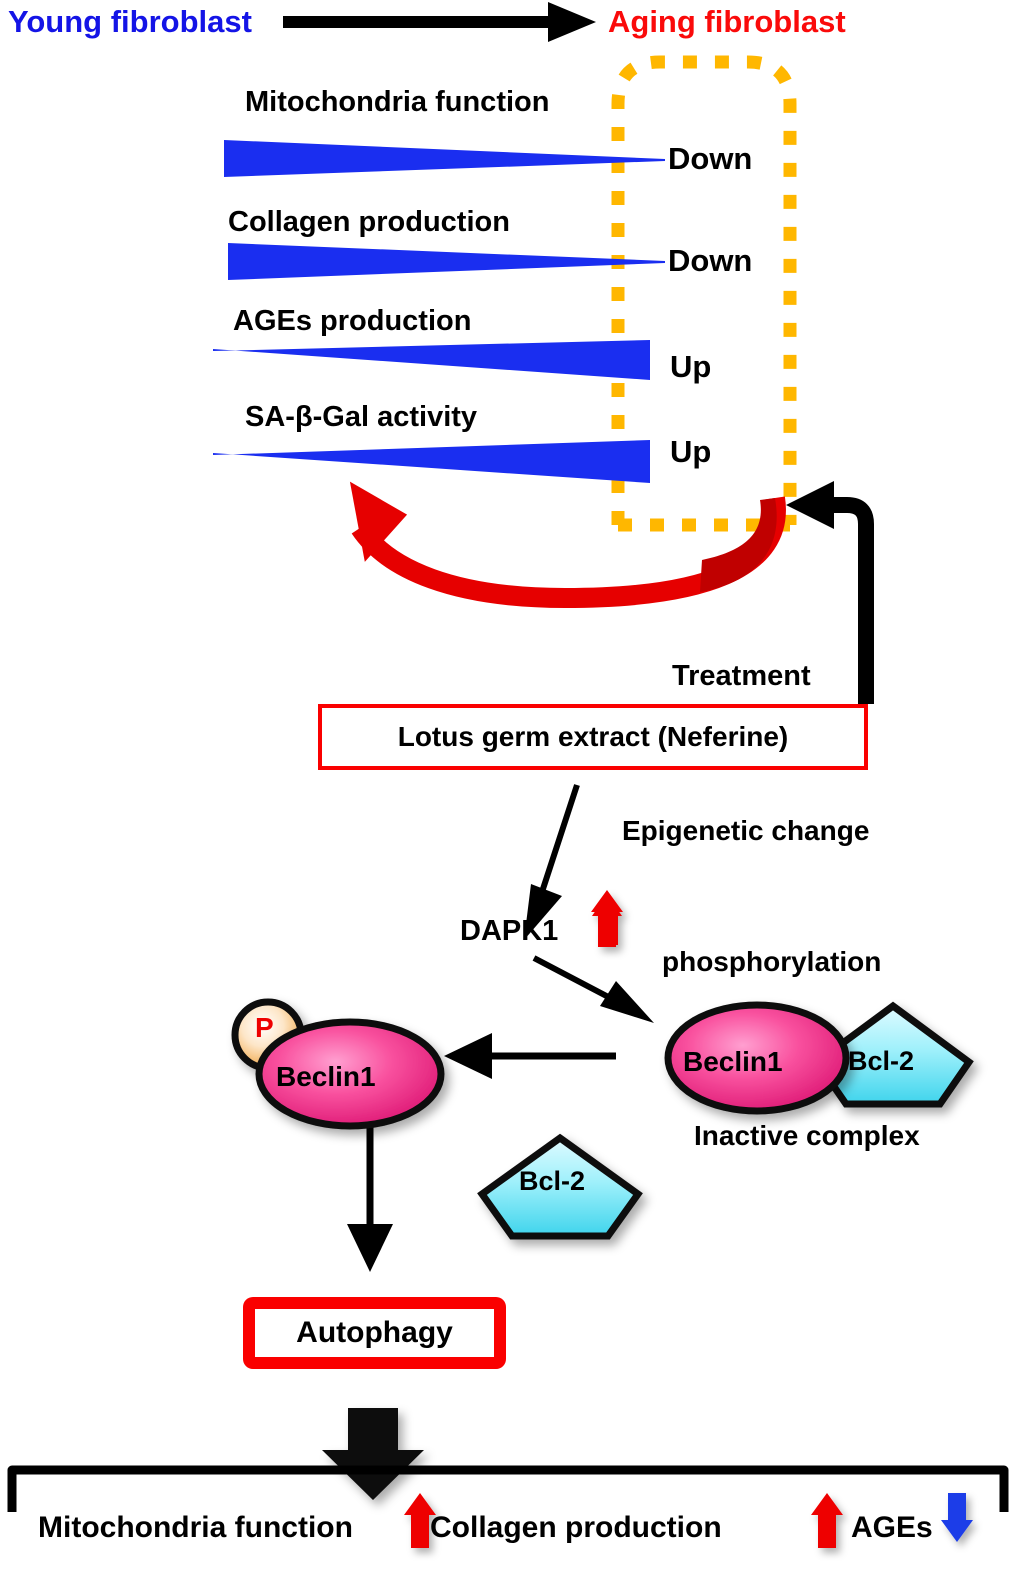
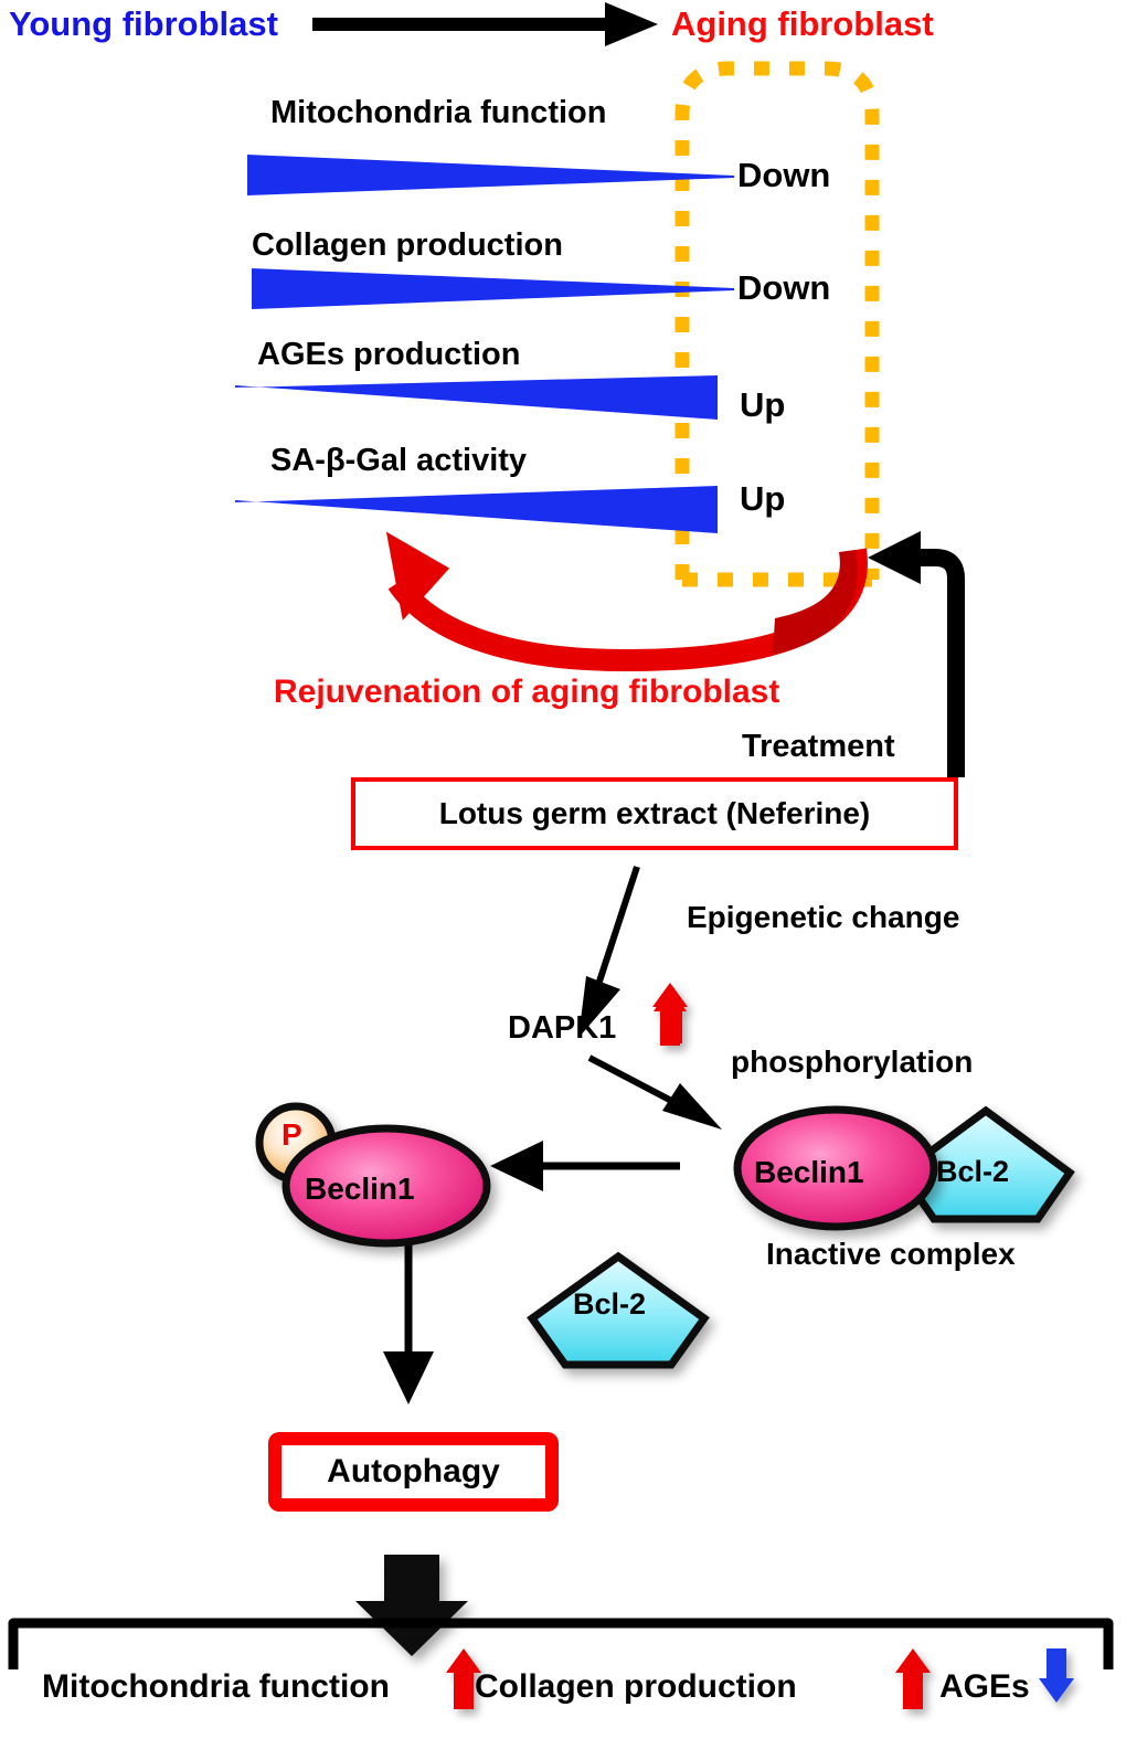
  Young fibroblast
  Aging fibroblast
  Mitochondria function
  Collagen production
  AGEs production
  SA-β-Gal activity
  Down
  Down
  Up
  Up
+ Rejuvenation of aging fibroblast
  Treatment
  Lotus germ extract (Neferine)
  Epigenetic change
  DAPK1
  phosphorylation
  Inactive complex
  P
  Beclin1
  Beclin1
  Bcl-2
  Bcl-2
  Autophagy
  Mitochondria function
  Collagen production
  AGEs
